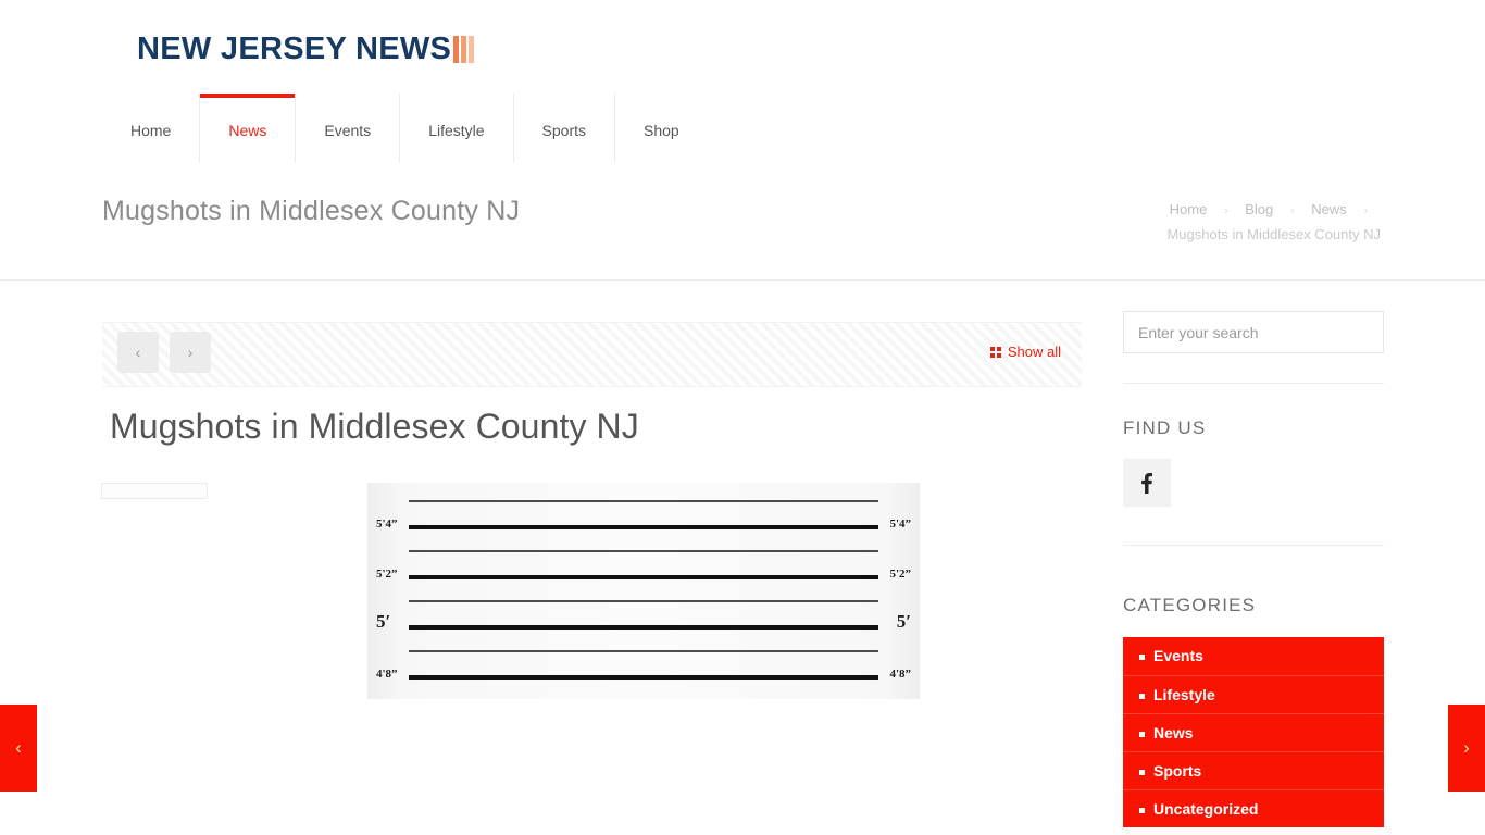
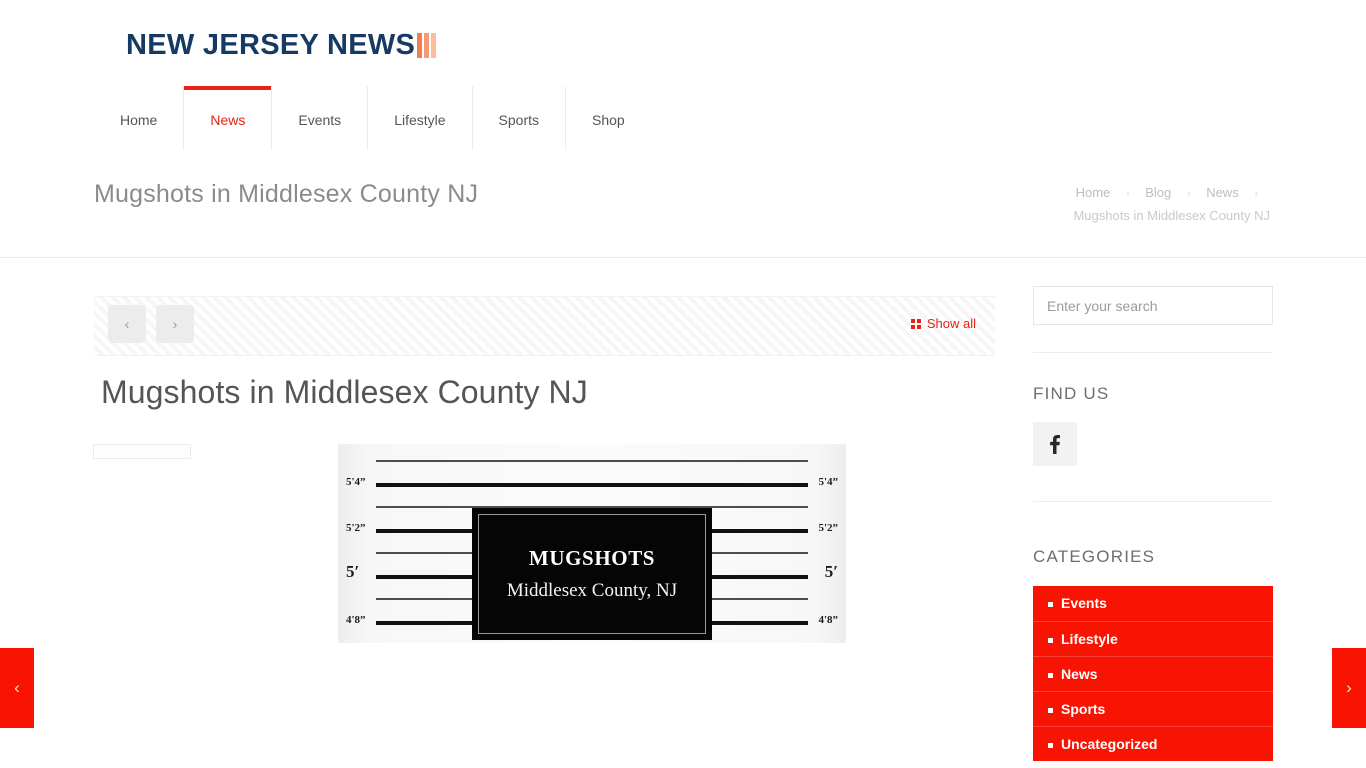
  NEW JERSEY NEWS
  Home
  News
  Events
  Lifestyle
  Sports
  Shop
  Mugshots in Middlesex County NJ
  Home › Blog › News ›
  Mugshots in Middlesex County NJ
  ‹
  ›
  Show all
  Mugshots in Middlesex County NJ
  5'4”
  5'2”
  5′
  4'8”
  5'4”
  5'2”
  5′
  4'8”
+ MUGSHOTS
+ Middlesex County, NJ
  Enter your search
  FIND US
  CATEGORIES
  Events
  Lifestyle
  News
  Sports
  Uncategorized
  ‹
  ›
